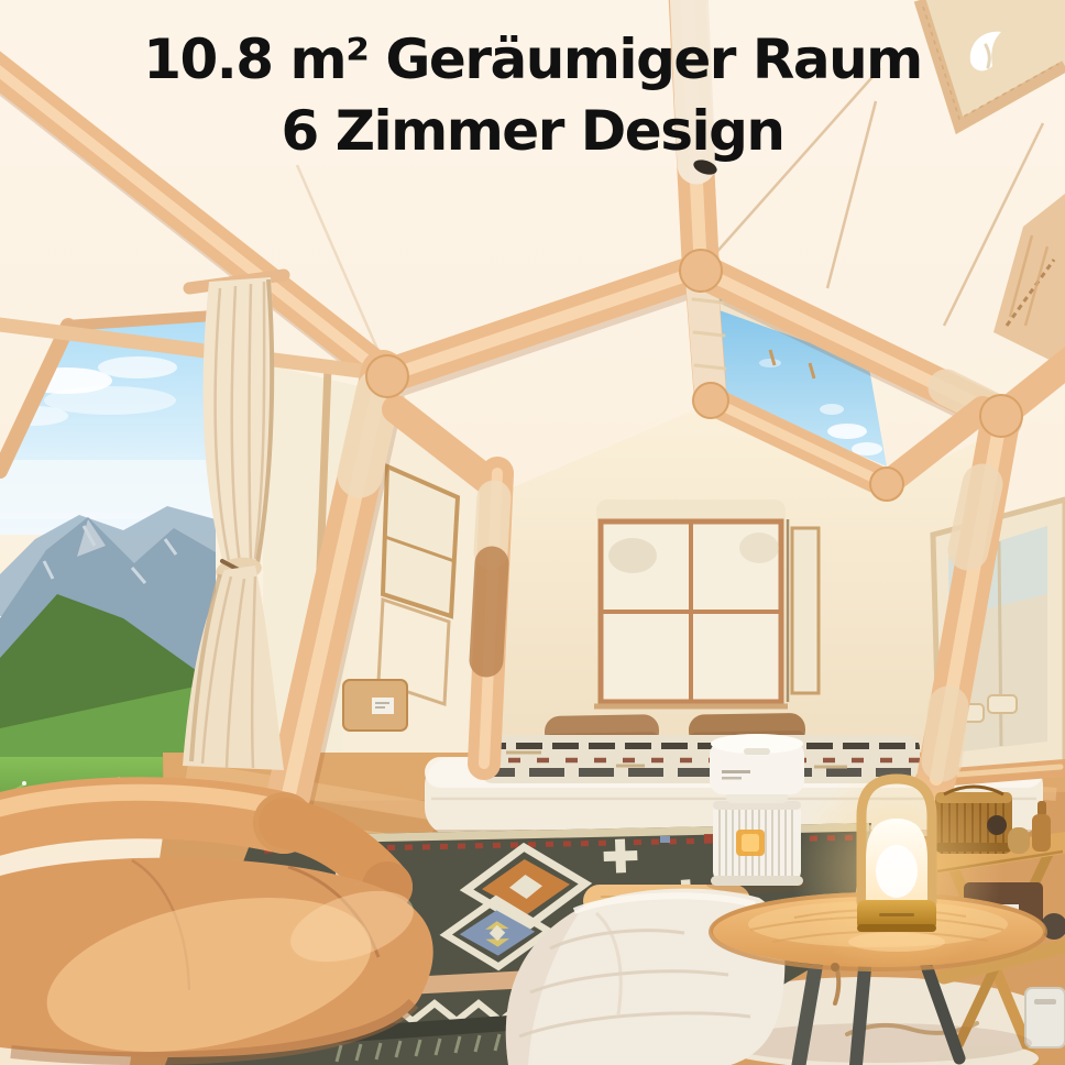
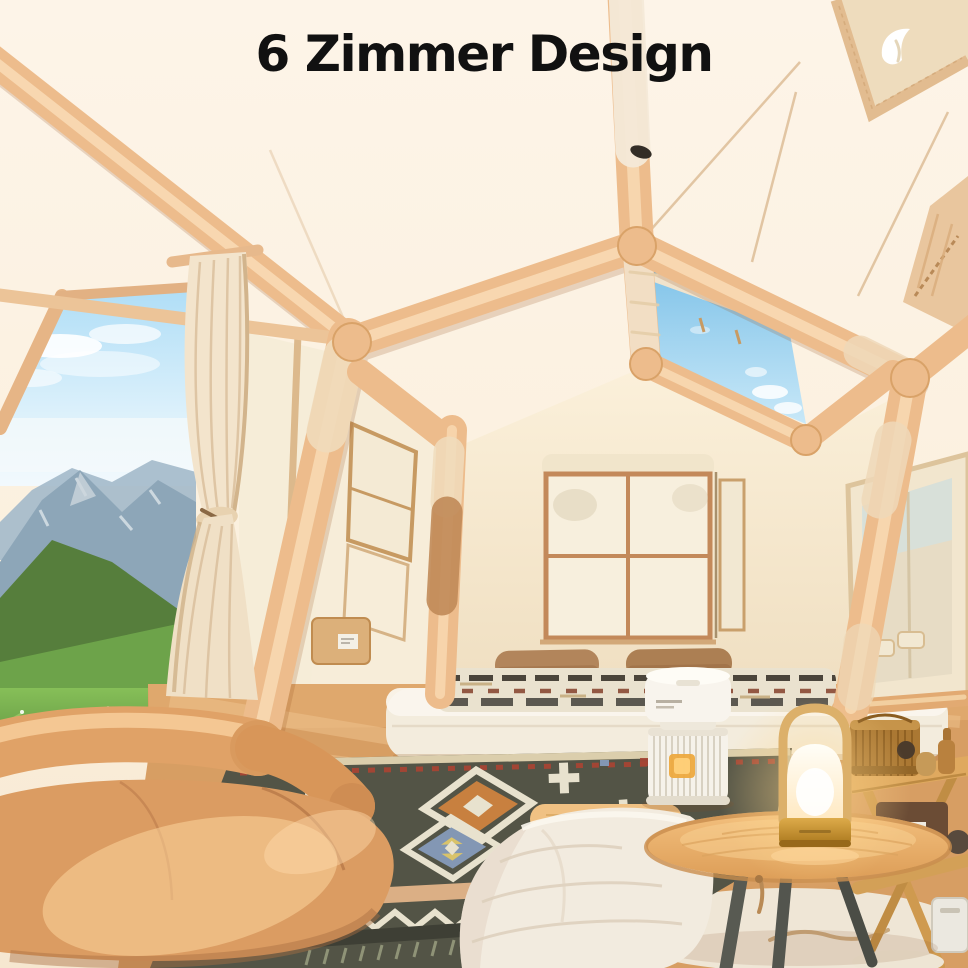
- 10.8 m² Geräumiger Raum
  6 Zimmer Design
